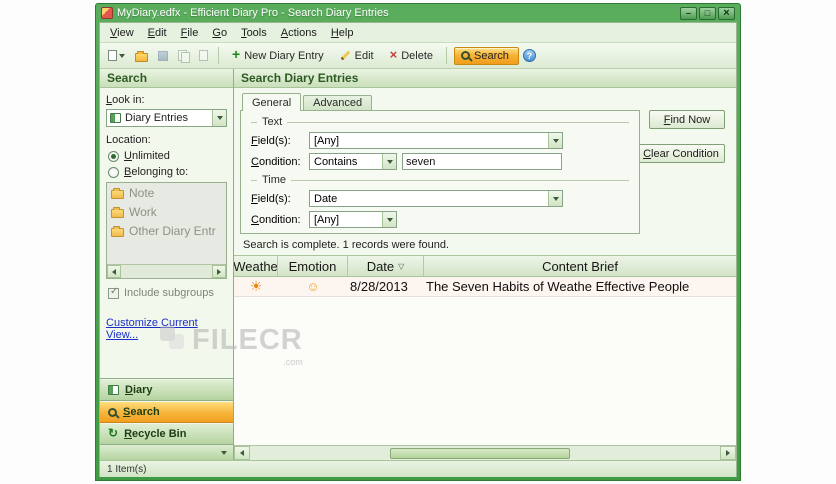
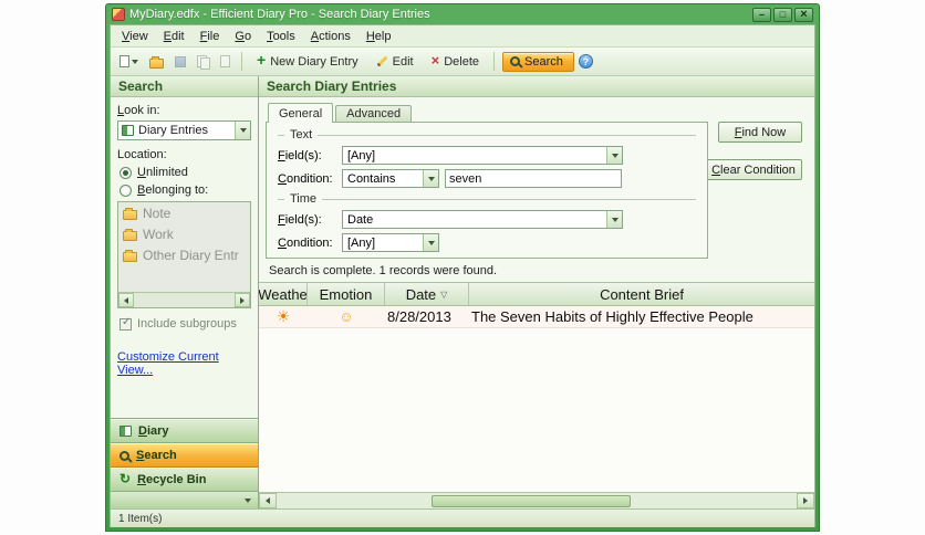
  MyDiary.edfx - Efficient Diary Pro - Search Diary Entries
  View
  Edit
  File
  Go
  Tools
  Actions
  Help
  New Diary Entry
  Edit
  Delete
  Search
  Search
  Look in:
  Diary Entries
  Location:
  Unlimited
  Belonging to:
  Note
  Work
  Other Diary Entr
  Include subgroups
  Customize Current View...
  Diary
  Search
  Recycle Bin
  Search Diary Entries
  General
  Advanced
  Text
  Field(s):
  [Any]
  Condition:
  Contains
  seven
  Time
  Field(s):
  Date
  Condition:
  [Any]
  Find Now
  Clear Condition
  Search is complete. 1 records were found.
  Weathe
  Emotion
  Date
  Content Brief
  ☀
  ☺
  8/28/2013
- The Seven Habits of Weathe Effective People
+ The Seven Habits of Highly Effective People
  1 Item(s)
- FILECR
- .com
